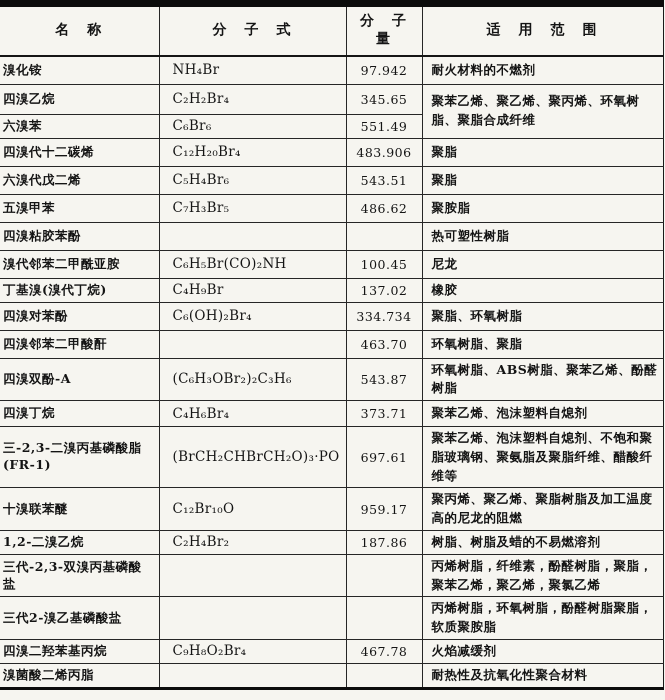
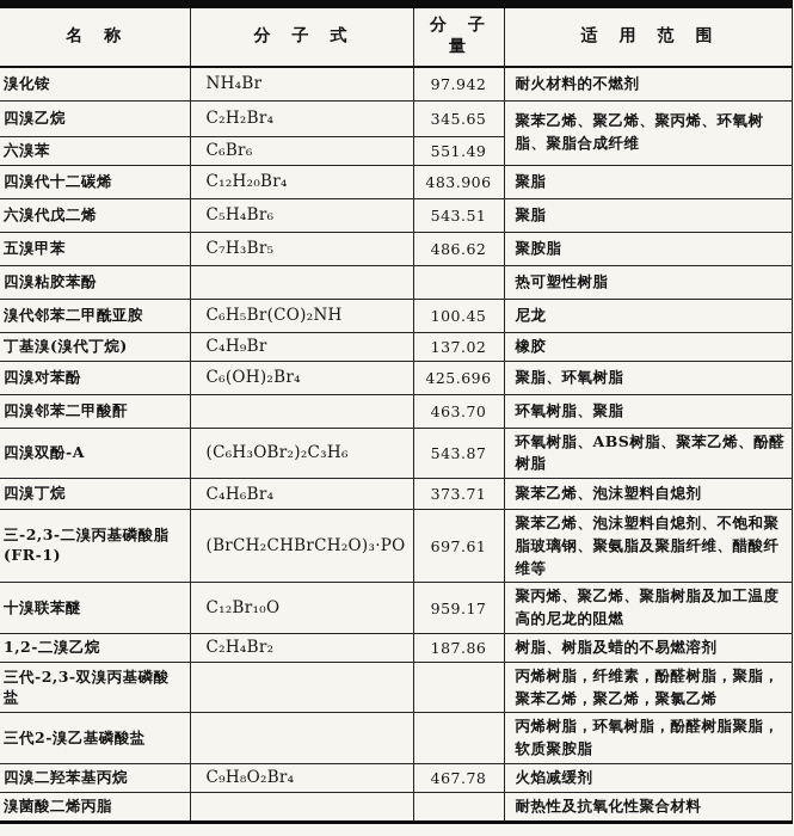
  名 称	分 子 式	分 子 量	适 用 范 围
  溴化铵	NH₄Br	97.942	耐火材料的不燃剂
  四溴乙烷	C₂H₂Br₄	345.65	聚苯乙烯、聚乙烯、聚丙烯、环氧树脂、聚脂合成纤维
  六溴苯	C₆Br₆	551.49
  四溴代十二碳烯	C₁₂H₂₀Br₄	483.906	聚脂
  六溴代戊二烯	C₅H₄Br₆	543.51	聚脂
  五溴甲苯	C₇H₃Br₅	486.62	聚胺脂
  四溴粘胶苯酚			热可塑性树脂
  溴代邻苯二甲酰亚胺	C₆H₅Br(CO)₂NH	100.45	尼龙
  丁基溴(溴代丁烷)	C₄H₉Br	137.02	橡胶
- 四溴对苯酚	C₆(OH)₂Br₄	334.734	聚脂、环氧树脂
+ 四溴对苯酚	C₆(OH)₂Br₄	425.696	聚脂、环氧树脂
  四溴邻苯二甲酸酐		463.70	环氧树脂、聚脂
  四溴双酚-A	(C₆H₃OBr₂)₂C₃H₆	543.87	环氧树脂、ABS树脂、聚苯乙烯、酚醛树脂
  四溴丁烷	C₄H₆Br₄	373.71	聚苯乙烯、泡沫塑料自熄剂
  三-2,3-二溴丙基磷酸脂(FR-1)	(BrCH₂CHBrCH₂O)₃·PO	697.61	聚苯乙烯、泡沫塑料自熄剂、不饱和聚脂玻璃钢、聚氨脂及聚脂纤维、醋酸纤维等
  十溴联苯醚	C₁₂Br₁₀O	959.17	聚丙烯、聚乙烯、聚脂树脂及加工温度高的尼龙的阻燃
  1,2-二溴乙烷	C₂H₄Br₂	187.86	树脂、树脂及蜡的不易燃溶剂
  三代-2,3-双溴丙基磷酸盐			丙烯树脂，纤维素，酚醛树脂，聚脂，聚苯乙烯，聚乙烯，聚氯乙烯
  三代2-溴乙基磷酸盐			丙烯树脂，环氧树脂，酚醛树脂聚脂，软质聚胺脂
  四溴二羟苯基丙烷	C₉H₈O₂Br₄	467.78	火焰减缓剂
  溴菌酸二烯丙脂			耐热性及抗氧化性聚合材料
